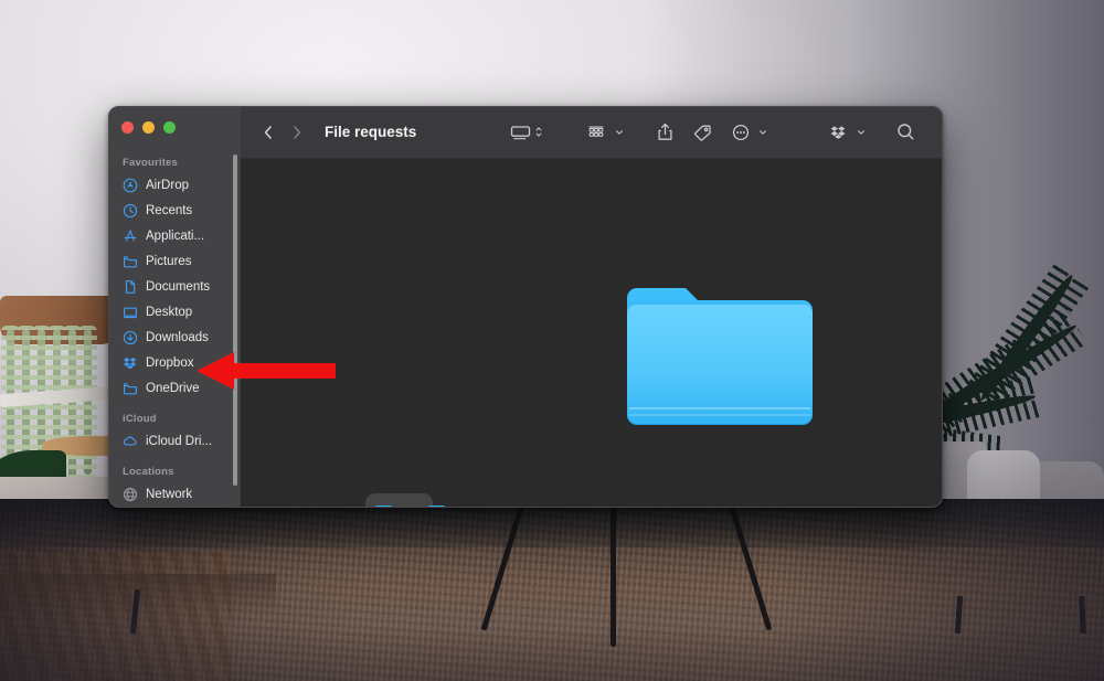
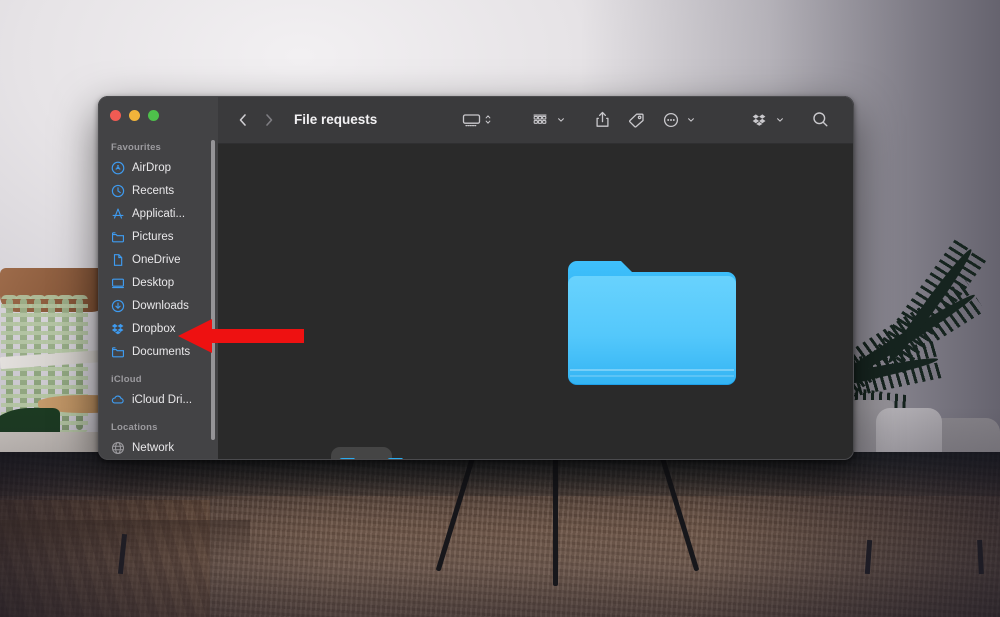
  Favourites
  AirDrop
  Recents
  Applicati...
  Pictures
- Documents
+ OneDrive
  Desktop
  Downloads
  Dropbox
- OneDrive
+ Documents
  iCloud
  iCloud Dri...
  Locations
  Network
  File requests
